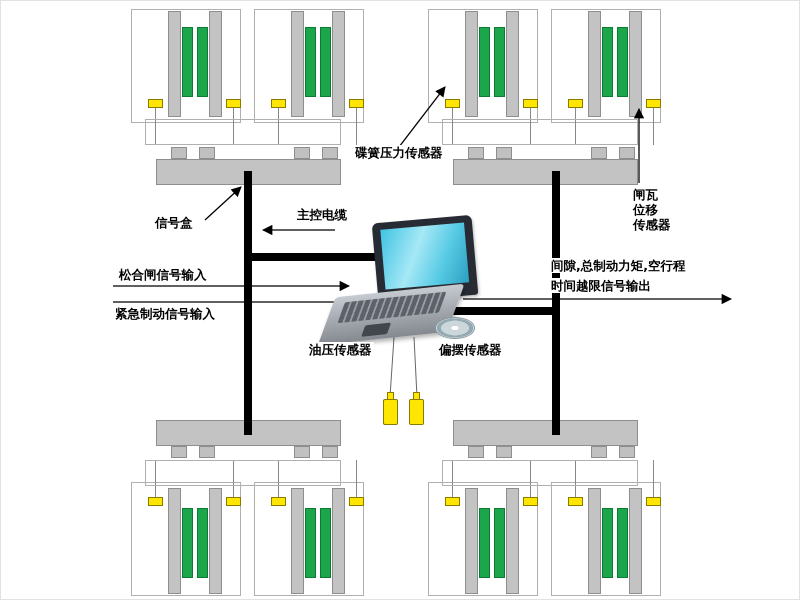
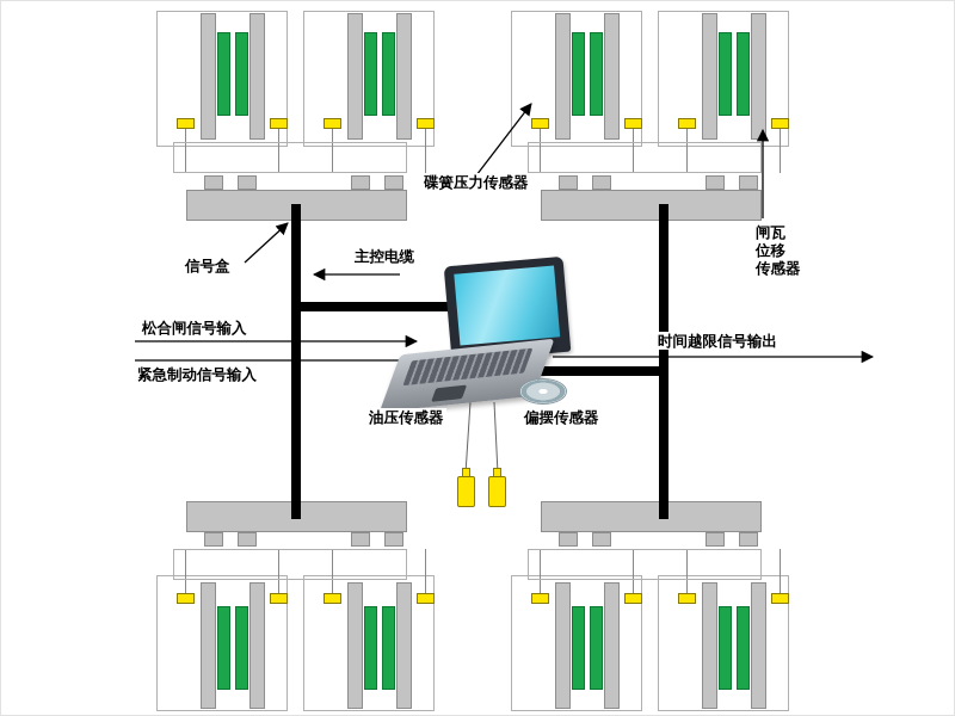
  碟簧压力传感器
  信号盒
  主控电缆
  松合闸信号输入
  紧急制动信号输入
  油压传感器
  偏摆传感器
- 间隙,总制动力矩,空行程
  时间越限信号输出
  闸瓦
  位移
  传感器
